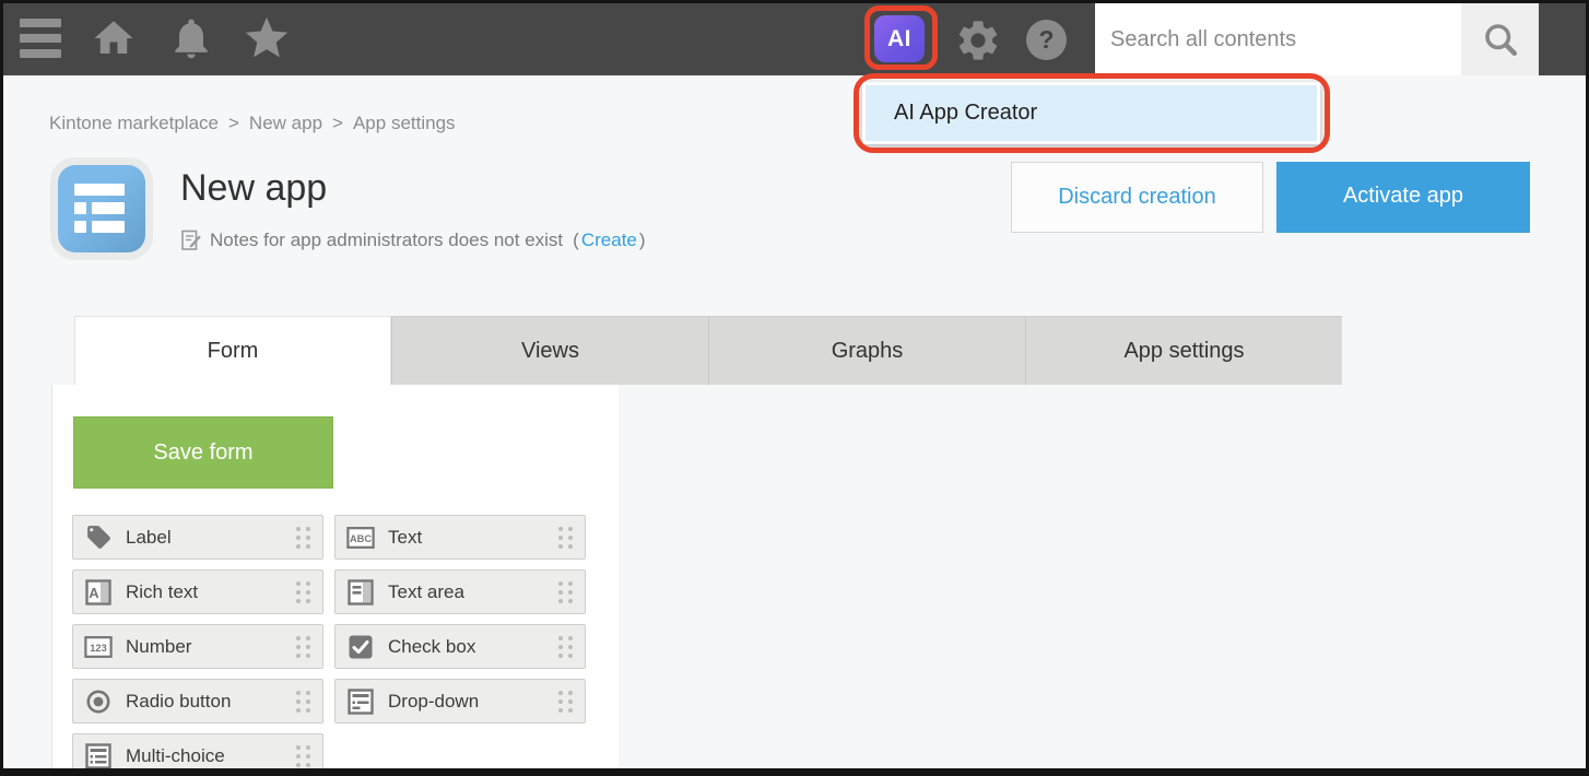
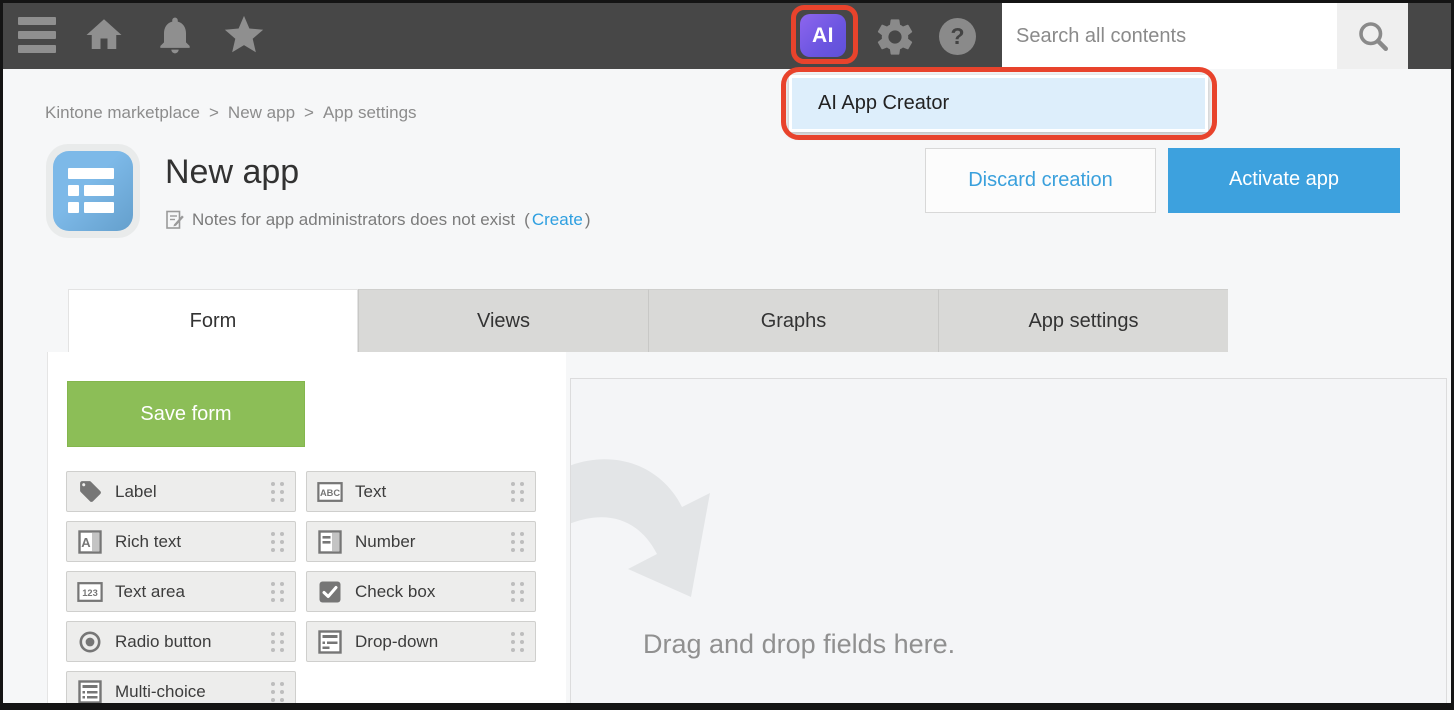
  AI
  ?
  Search all contents
  AI App Creator
  Kintone marketplace > New app > App settings
  New app
  Notes for app administrators does not exist
  (
  Create
  )
  Discard creation
  Activate app
  Form
  Views
  Graphs
  App settings
  Save form
  Label
  A
  Rich text
  123
- Number
+ Text area
  Radio button
  Multi-choice
  ABC
  Text
- Text area
+ Number
  Check box
  Drop-down
+ Drag and drop fields here.
